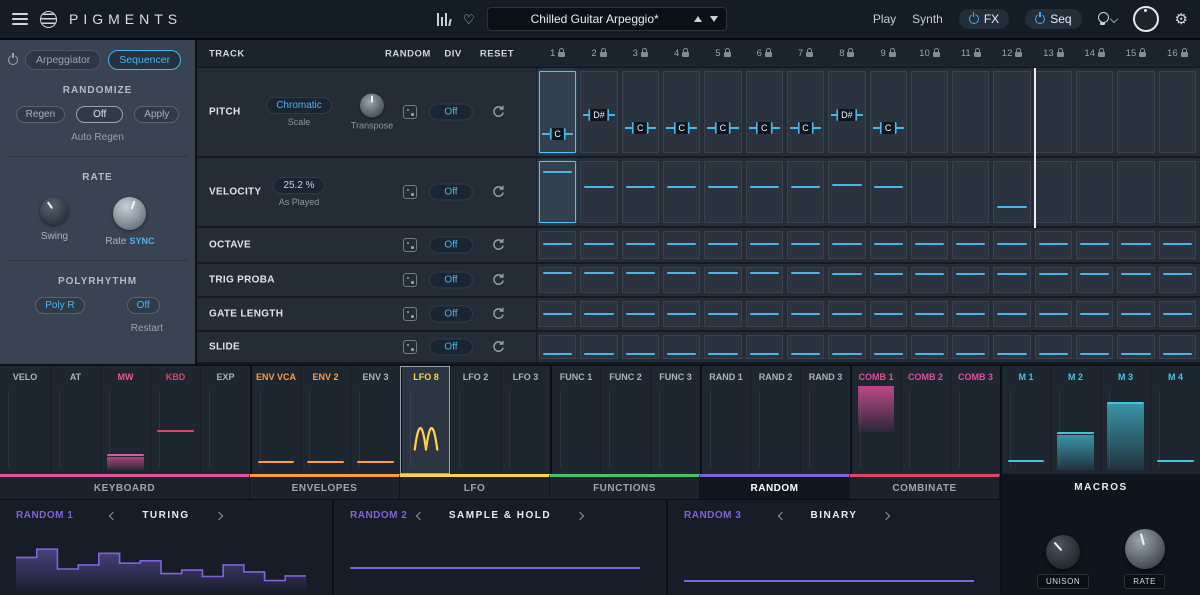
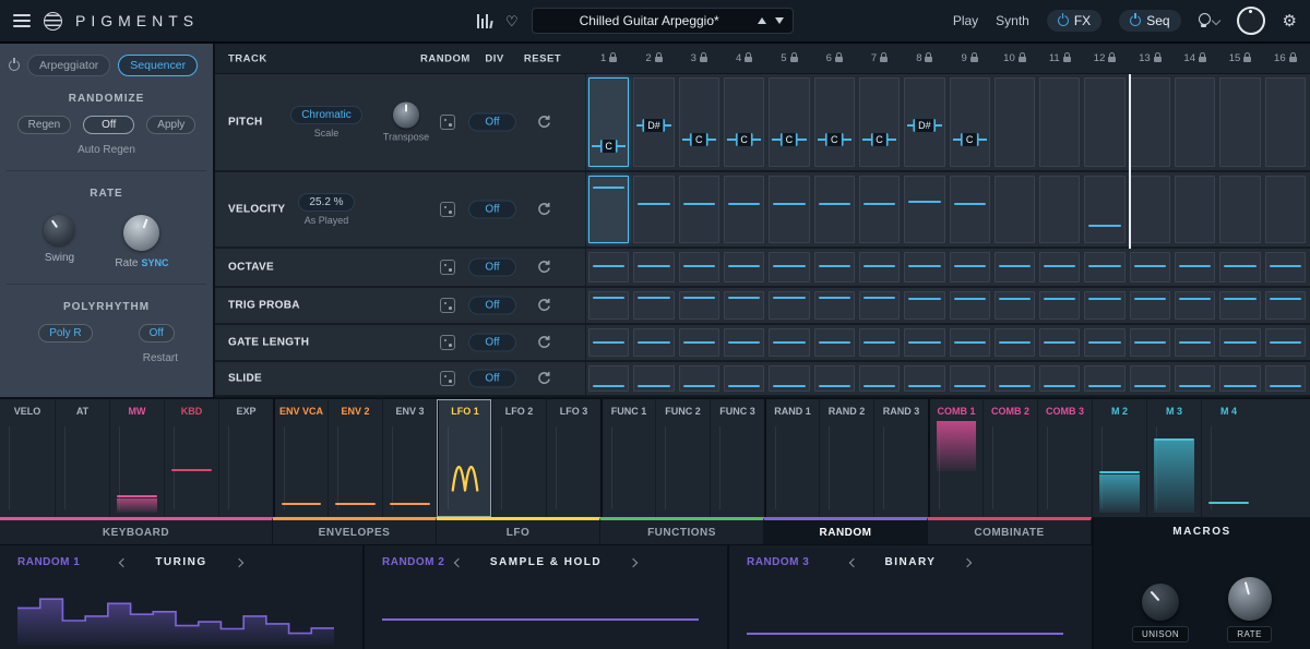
  PIGMENTS
  ♡
  Chilled Guitar Arpeggio*
  Play
  Synth
  FX
  Seq
  ⚙
  Arpeggiator
  Sequencer
  RANDOMIZE
  Regen
  Off
  Apply
  Auto Regen
  RATE
  Swing
  Rate SYNC
  POLYRHYTHM
  Poly R
  Off
  Restart
  TRACK
  RANDOM
  DIV
  RESET
  1
  2
  3
  4
  5
  6
  7
  8
  9
  10
  11
  12
  13
  14
  15
  16
  PITCH
  Chromatic
  Scale
  Transpose
  Off
  C
  D#
  C
  C
  C
  C
  C
  D#
  C
  VELOCITY
  25.2 %
  As Played
  Off
  OCTAVE
  Off
  TRIG PROBA
  Off
  GATE LENGTH
  Off
  SLIDE
  Off
  VELO
  AT
  MW
  KBD
  EXP
  ENV VCA
  ENV 2
  ENV 3
- LFO 8
+ LFO 1
  LFO 2
  LFO 3
  FUNC 1
  FUNC 2
  FUNC 3
  RAND 1
  RAND 2
  RAND 3
  COMB 1
  COMB 2
  COMB 3
- M 1
  M 2
  M 3
  M 4
  KEYBOARD
  ENVELOPES
  LFO
  FUNCTIONS
  RANDOM
  COMBINATE
  RANDOM 1
  TURING
  RANDOM 2
  SAMPLE & HOLD
  RANDOM 3
  BINARY
  MACROS
  UNISON
  RATE
